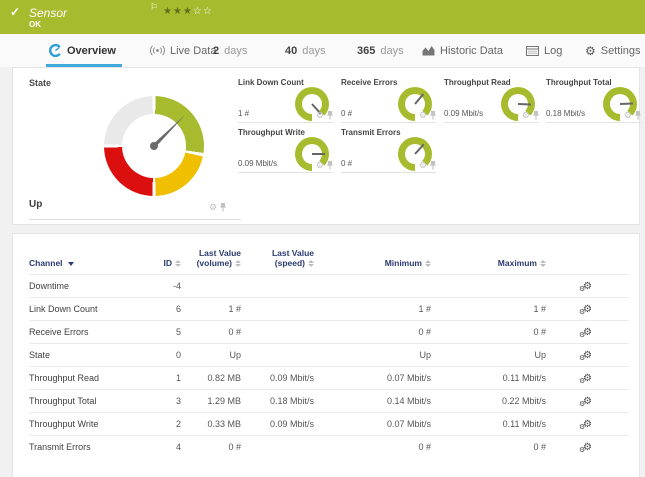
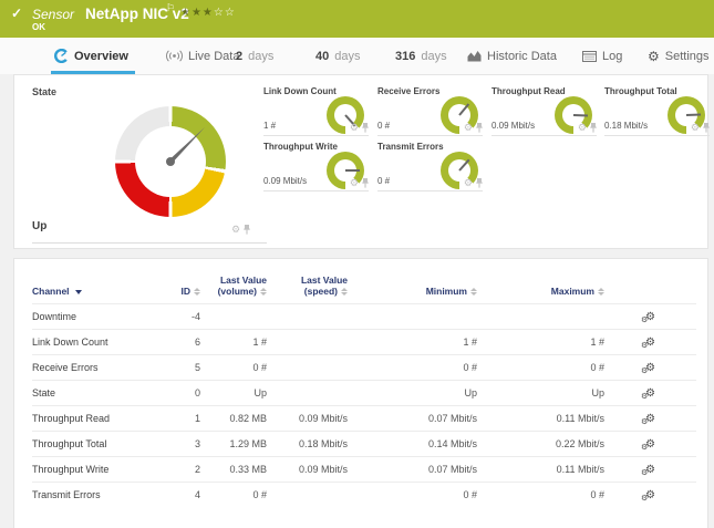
  ✓
  Sensor
+ NetApp NIC v2
  ⚐
  ★★★☆☆
  OK
  Overview
  Live Data
  2
  days
  40
  days
- 365
+ 316
  days
  Historic Data
  Log
  ⚙
  Settings
  State
  Up
  ⚙
  Link Down Count
  1 #
  ⚙
  Receive Errors
  0 #
  ⚙
  Throughput Read
  0.09 Mbit/s
  ⚙
  Throughput Total
  0.18 Mbit/s
  ⚙
  Throughput Write
  0.09 Mbit/s
  ⚙
  Transmit Errors
  0 #
  ⚙
  Channel	ID	Last Value(volume)	Last Value(speed)	Minimum	Maximum
  Downtime	-4					⚙
  Link Down Count	6	1 #		1 #	1 #	⚙
  Receive Errors	5	0 #		0 #	0 #	⚙
  State	0	Up		Up	Up	⚙
  Throughput Read	1	0.82 MB	0.09 Mbit/s	0.07 Mbit/s	0.11 Mbit/s	⚙
  Throughput Total	3	1.29 MB	0.18 Mbit/s	0.14 Mbit/s	0.22 Mbit/s	⚙
  Throughput Write	2	0.33 MB	0.09 Mbit/s	0.07 Mbit/s	0.11 Mbit/s	⚙
  Transmit Errors	4	0 #		0 #	0 #	⚙
